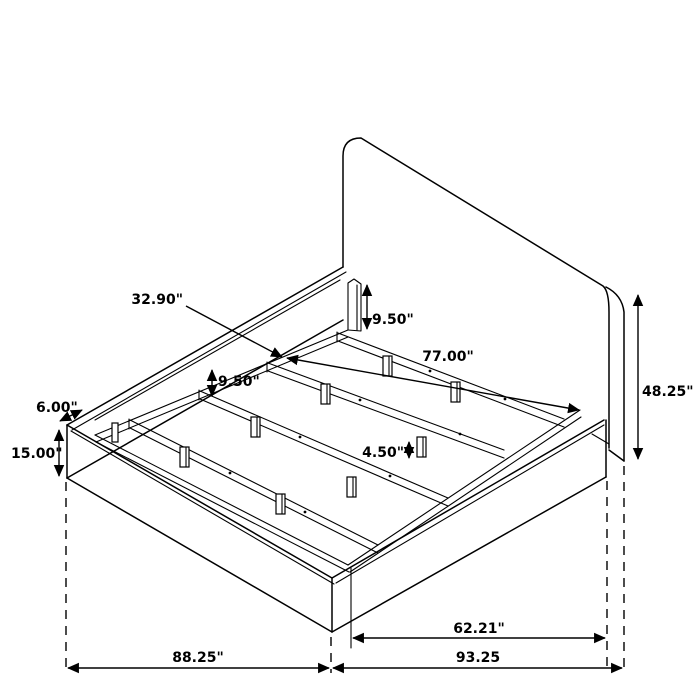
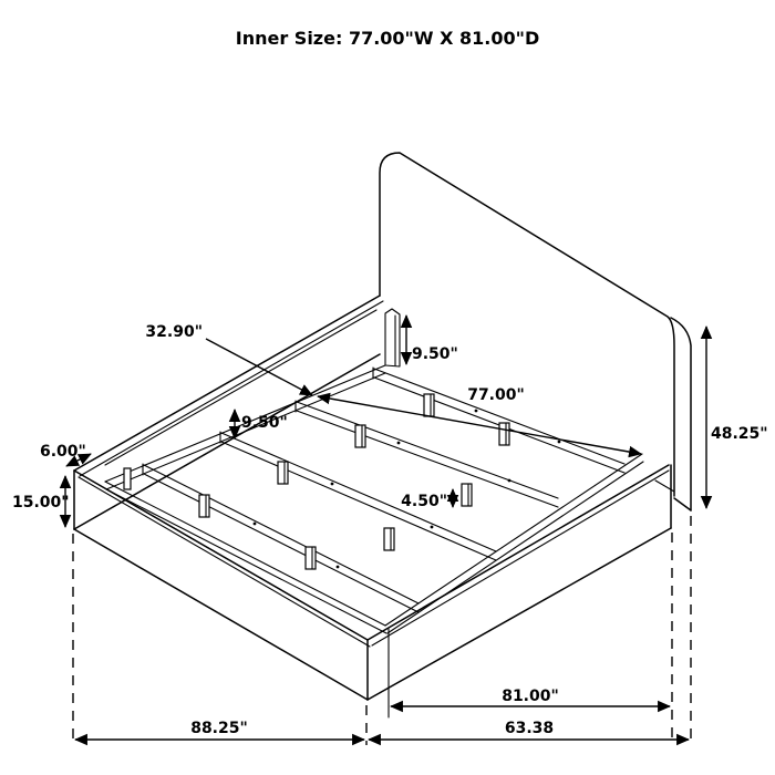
+ Inner Size: 77.00"W X 81.00"D
  32.90"
  9.50"
  9.50"
  77.00"
  6.00"
  15.00"
  4.50"
  48.25"
- 62.21"
+ 81.00"
  88.25"
- 93.25
+ 63.38
